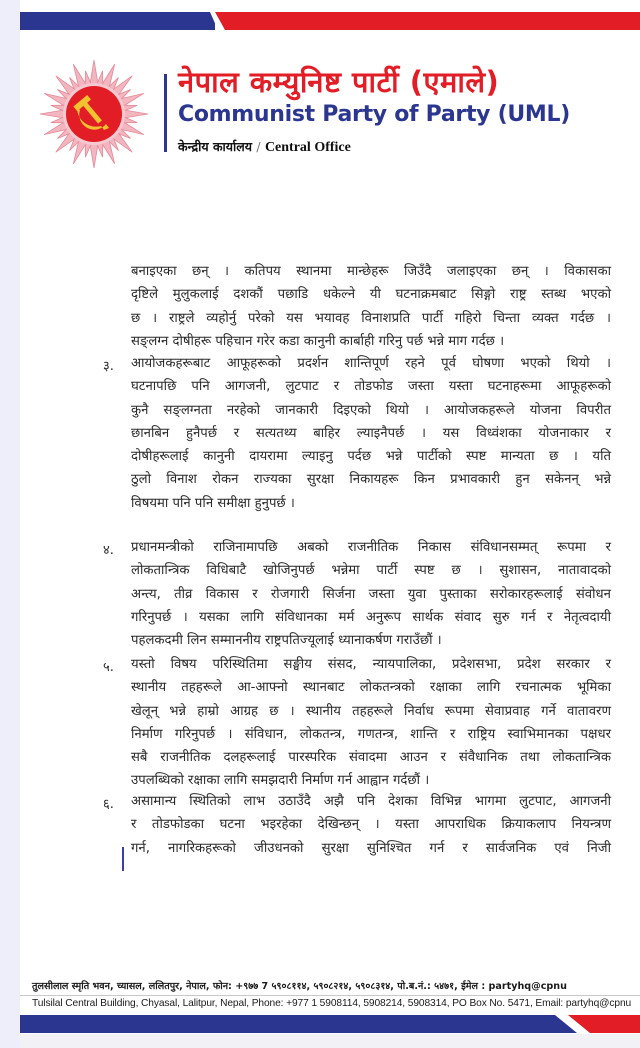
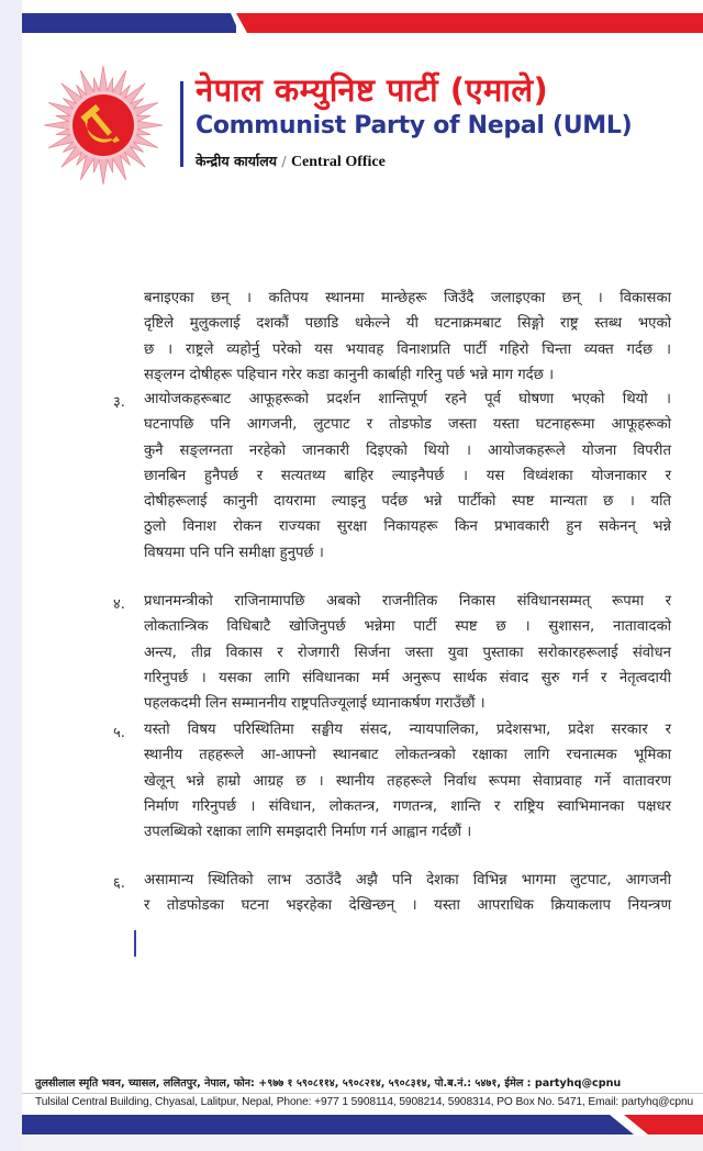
  नेपाल कम्युनिष्ट पार्टी (एमाले)
- Communist Party of Party (UML)
+ Communist Party of Nepal (UML)
  केन्द्रीय कार्यालय / Central Office
  बनाइएका छन् । कतिपय स्थानमा मान्छेहरू जिउँदै जलाइएका छन् । विकासका
  दृष्टिले मुलुकलाई दशकौं पछाडि धकेल्ने यी घटनाक्रमबाट सिङ्गो राष्ट्र स्तब्ध भएको
  छ । राष्ट्रले व्यहोर्नु परेको यस भयावह विनाशप्रति पार्टी गहिरो चिन्ता व्यक्त गर्दछ ।
  सङ्लग्न दोषीहरू पहिचान गरेर कडा कानुनी कार्बाही गरिनु पर्छ भन्ने माग गर्दछ ।
  ३.
  आयोजकहरूबाट आफूहरूको प्रदर्शन शान्तिपूर्ण रहने पूर्व घोषणा भएको थियो ।
  घटनापछि पनि आगजनी, लुटपाट र तोडफोड जस्ता यस्ता घटनाहरूमा आफूहरूको
  कुनै सङ्लग्नता नरहेको जानकारी दिइएको थियो । आयोजकहरूले योजना विपरीत
  छानबिन हुनैपर्छ र सत्यतथ्य बाहिर ल्याइनैपर्छ । यस विध्वंशका योजनाकार र
  दोषीहरूलाई कानुनी दायरामा ल्याइनु पर्दछ भन्ने पार्टीको स्पष्ट मान्यता छ । यति
  ठुलो विनाश रोकन राज्यका सुरक्षा निकायहरू किन प्रभावकारी हुन सकेनन् भन्ने
  विषयमा पनि पनि समीक्षा हुनुपर्छ ।
  ४.
  प्रधानमन्त्रीको राजिनामापछि अबको राजनीतिक निकास संविधानसम्मत् रूपमा र
  लोकतान्त्रिक विधिबाटै खोजिनुपर्छ भन्नेमा पार्टी स्पष्ट छ । सुशासन, नातावादको
  अन्त्य, तीव्र विकास र रोजगारी सिर्जना जस्ता युवा पुस्ताका सरोकारहरूलाई संवोधन
  गरिनुपर्छ । यसका लागि संविधानका मर्म अनुरूप सार्थक संवाद सुरु गर्न र नेतृत्वदायी
  पहलकदमी लिन सम्माननीय राष्ट्रपतिज्यूलाई ध्यानाकर्षण गराउँछौं ।
  ५.
  यस्तो विषय परिस्थितिमा सङ्घीय संसद, न्यायपालिका, प्रदेशसभा, प्रदेश सरकार र
  स्थानीय तहहरूले आ-आफ्नो स्थानबाट लोकतन्त्रको रक्षाका लागि रचनात्मक भूमिका
  खेलून् भन्ने हाम्रो आग्रह छ । स्थानीय तहहरूले निर्वाध रूपमा सेवाप्रवाह गर्ने वातावरण
  निर्माण गरिनुपर्छ । संविधान, लोकतन्त्र, गणतन्त्र, शान्ति र राष्ट्रिय स्वाभिमानका पक्षधर
- सबै राजनीतिक दलहरूलाई पारस्परिक संवादमा आउन र संवैधानिक तथा लोकतान्त्रिक
  उपलब्धिको रक्षाका लागि समझदारी निर्माण गर्न आह्वान गर्दछौं ।
  ६.
  असामान्य स्थितिको लाभ उठाउँदै अझै पनि देशका विभिन्न भागमा लुटपाट, आगजनी
  र तोडफोडका घटना भइरहेका देखिन्छन् । यस्ता आपराधिक क्रियाकलाप नियन्त्रण
- गर्न, नागरिकहरूको जीउधनको सुरक्षा सुनिश्चित गर्न र सार्वजनिक एवं निजी
- तुलसीलाल स्मृति भवन, च्यासल, ललितपुर, नेपाल, फोन: +९७७ 7 ५९०८११४, ५९०८२१४, ५९०८३१४, पो.ब.नं.: ५४७१, ईमेल : partyhq@cpnu
+ तुलसीलाल स्मृति भवन, च्यासल, ललितपुर, नेपाल, फोन: +९७७ १ ५९०८११४, ५९०८२१४, ५९०८३१४, पो.ब.नं.: ५४७१, ईमेल : partyhq@cpnu
  Tulsilal Central Building, Chyasal, Lalitpur, Nepal, Phone: +977 1 5908114, 5908214, 5908314, PO Box No. 5471, Email: partyhq@cpnu
